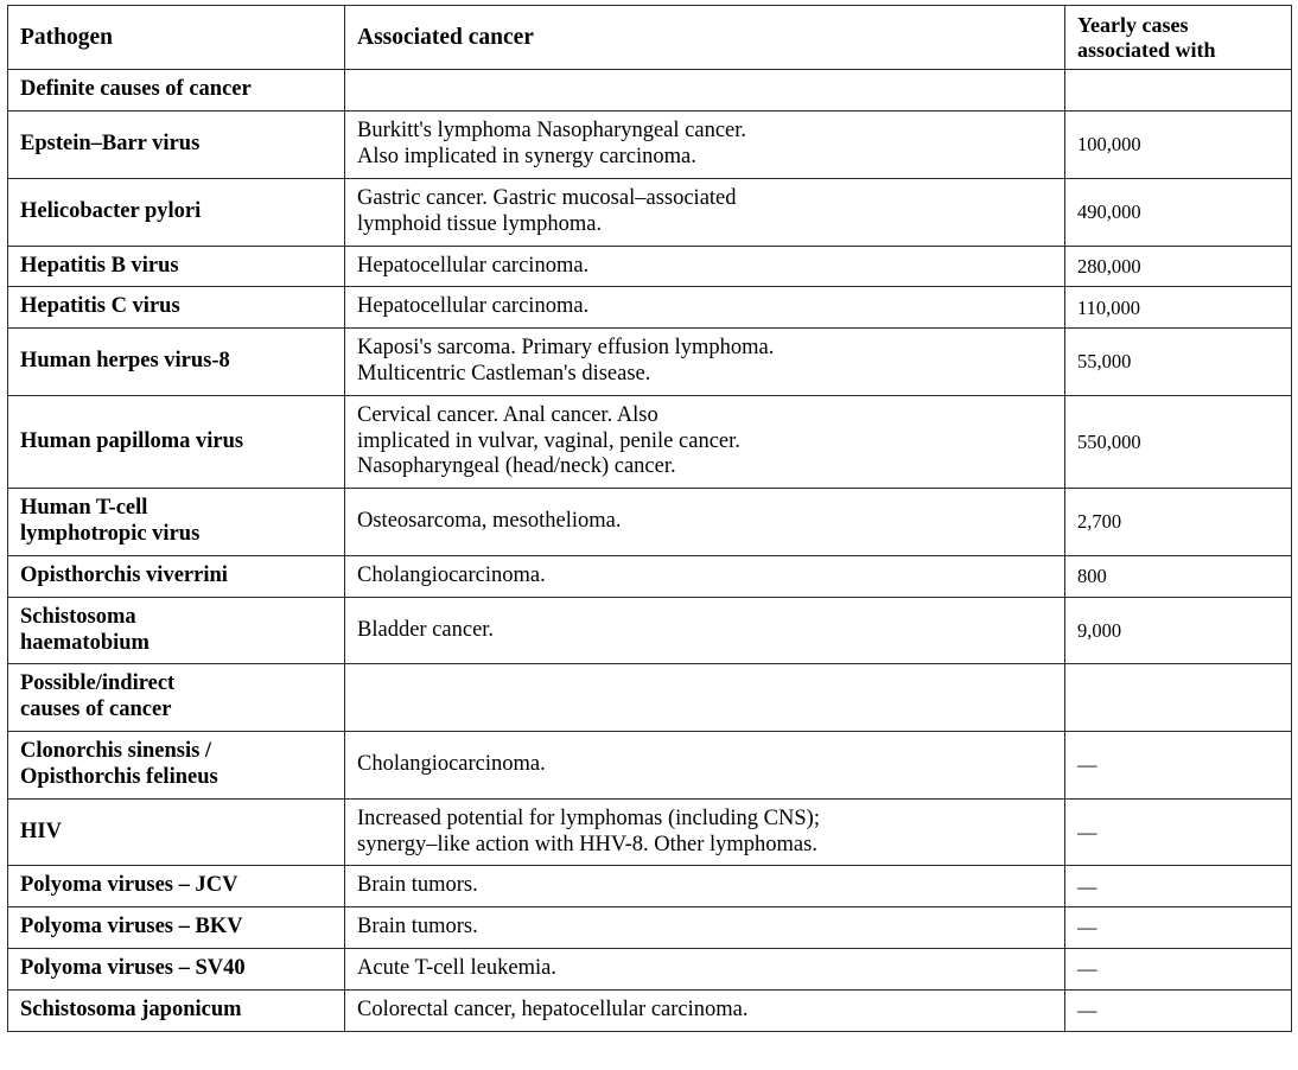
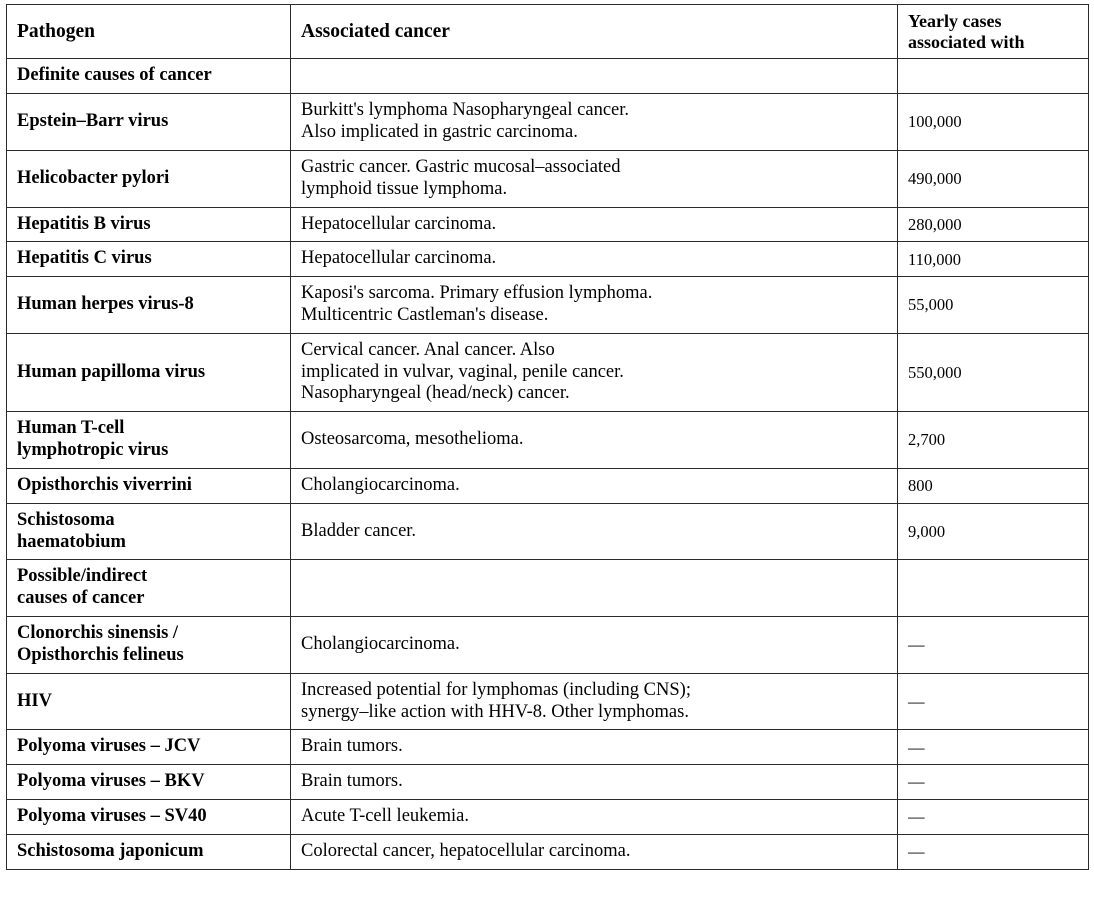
  Pathogen	Associated cancer	Yearly cases associated with
  Definite causes of cancer
- Epstein–Barr virus	Burkitt's lymphoma Nasopharyngeal cancer. Also implicated in synergy carcinoma.	100,000
+ Epstein–Barr virus	Burkitt's lymphoma Nasopharyngeal cancer. Also implicated in gastric carcinoma.	100,000
  Helicobacter pylori	Gastric cancer. Gastric mucosal–associated lymphoid tissue lymphoma.	490,000
  Hepatitis B virus	Hepatocellular carcinoma.	280,000
  Hepatitis C virus	Hepatocellular carcinoma.	110,000
  Human herpes virus-8	Kaposi's sarcoma. Primary effusion lymphoma. Multicentric Castleman's disease.	55,000
  Human papilloma virus	Cervical cancer. Anal cancer. Also implicated in vulvar, vaginal, penile cancer. Nasopharyngeal (head/neck) cancer.	550,000
  Human T-cell lymphotropic virus	Osteosarcoma, mesothelioma.	2,700
  Opisthorchis viverrini	Cholangiocarcinoma.	800
  Schistosoma haematobium	Bladder cancer.	9,000
  Possible/indirect causes of cancer
  Clonorchis sinensis / Opisthorchis felineus	Cholangiocarcinoma.	—
  HIV	Increased potential for lymphomas (including CNS); synergy–like action with HHV-8. Other lymphomas.	—
  Polyoma viruses – JCV	Brain tumors.	—
  Polyoma viruses – BKV	Brain tumors.	—
  Polyoma viruses – SV40	Acute T-cell leukemia.	—
  Schistosoma japonicum	Colorectal cancer, hepatocellular carcinoma.	—
